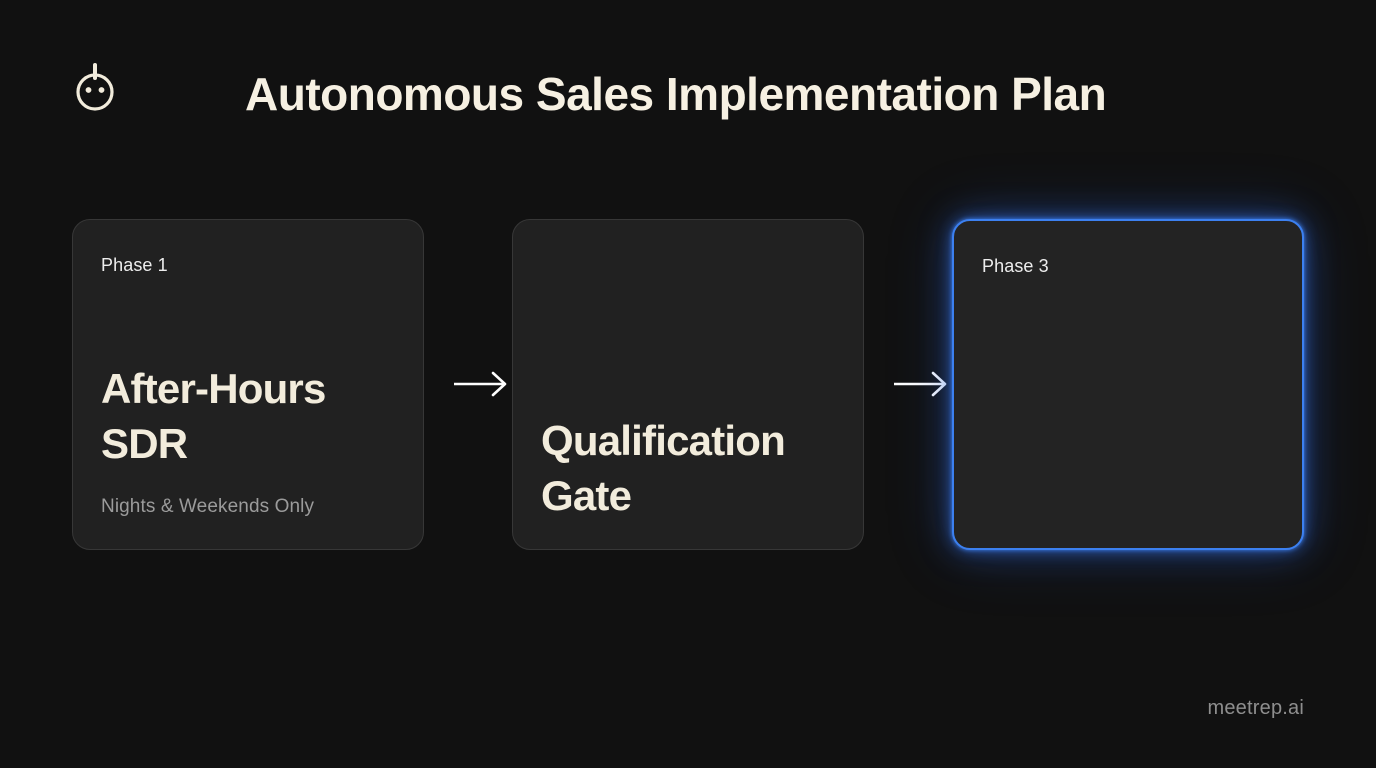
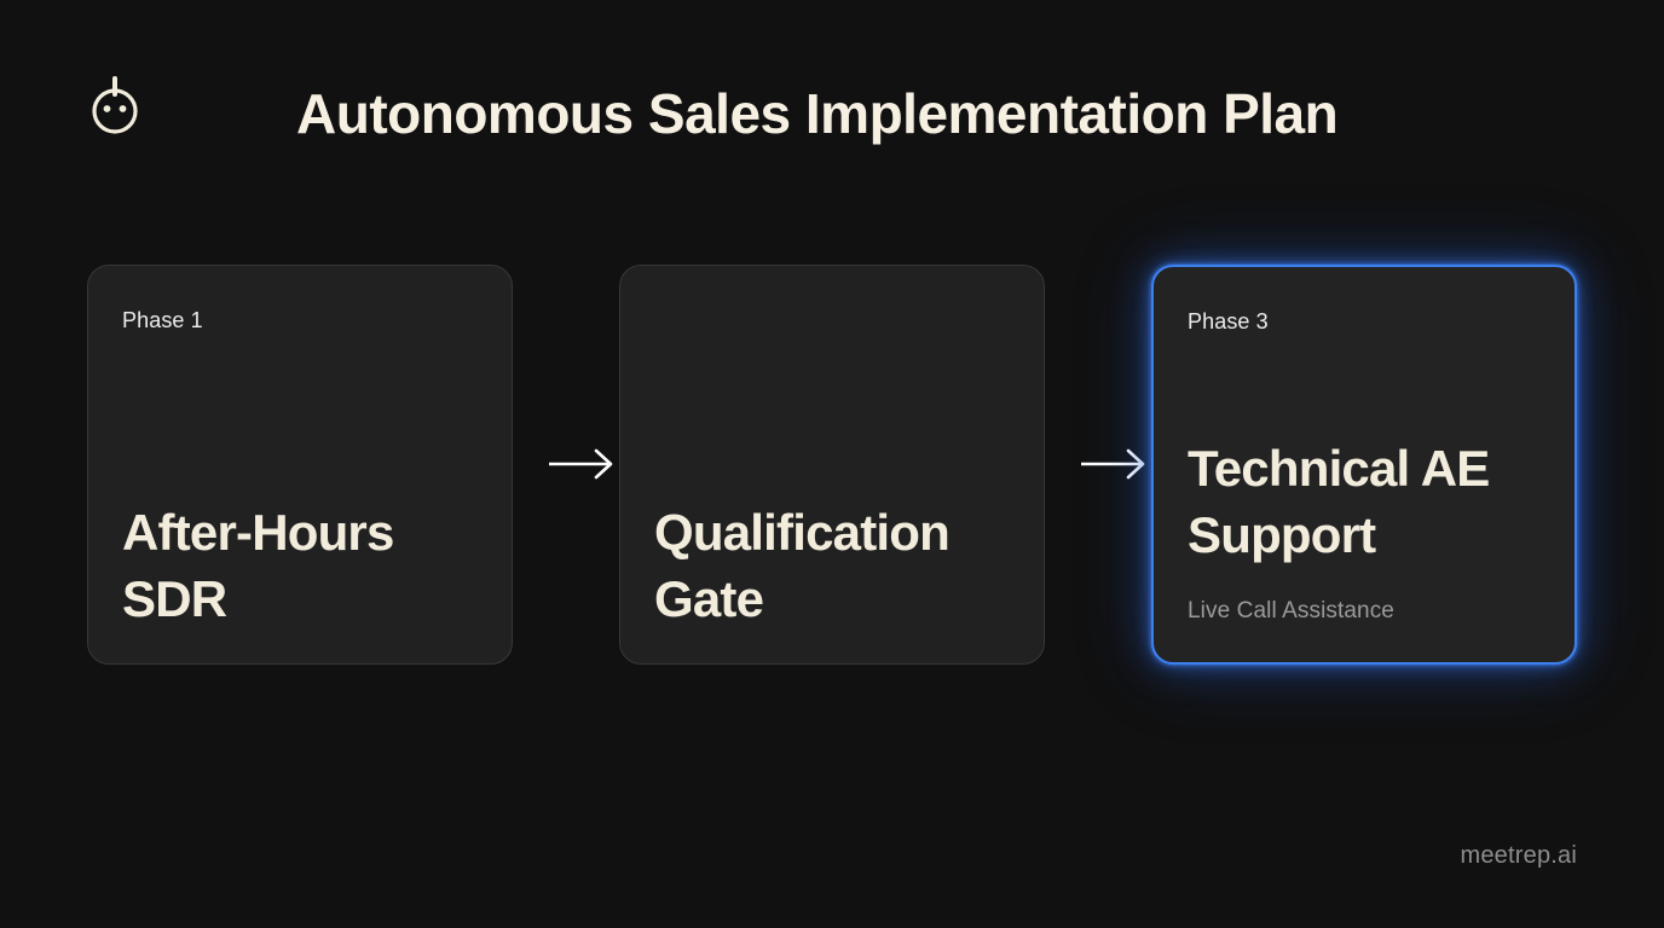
  Autonomous Sales Implementation Plan
  Phase 1
  After-Hours SDR
- Nights & Weekends Only
  Qualification Gate
  Phase 3
+ Technical AE Support
+ Live Call Assistance
  meetrep.ai
